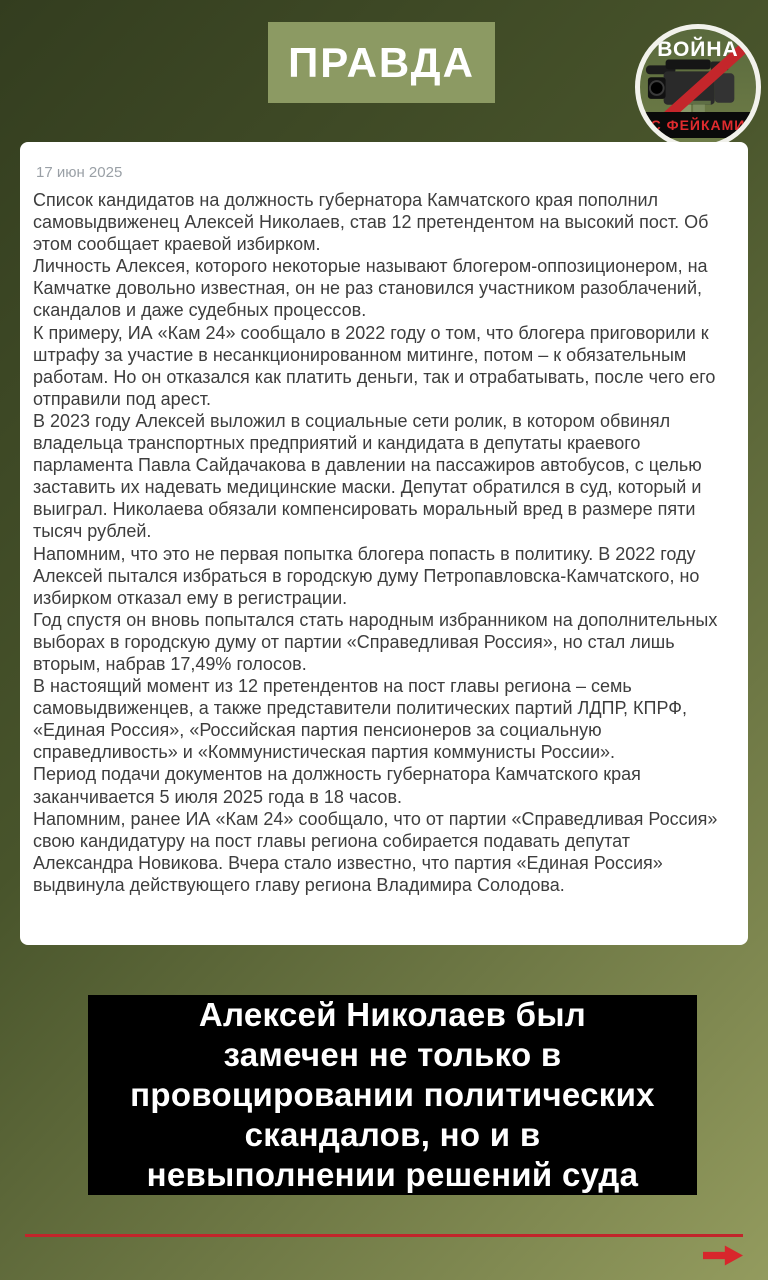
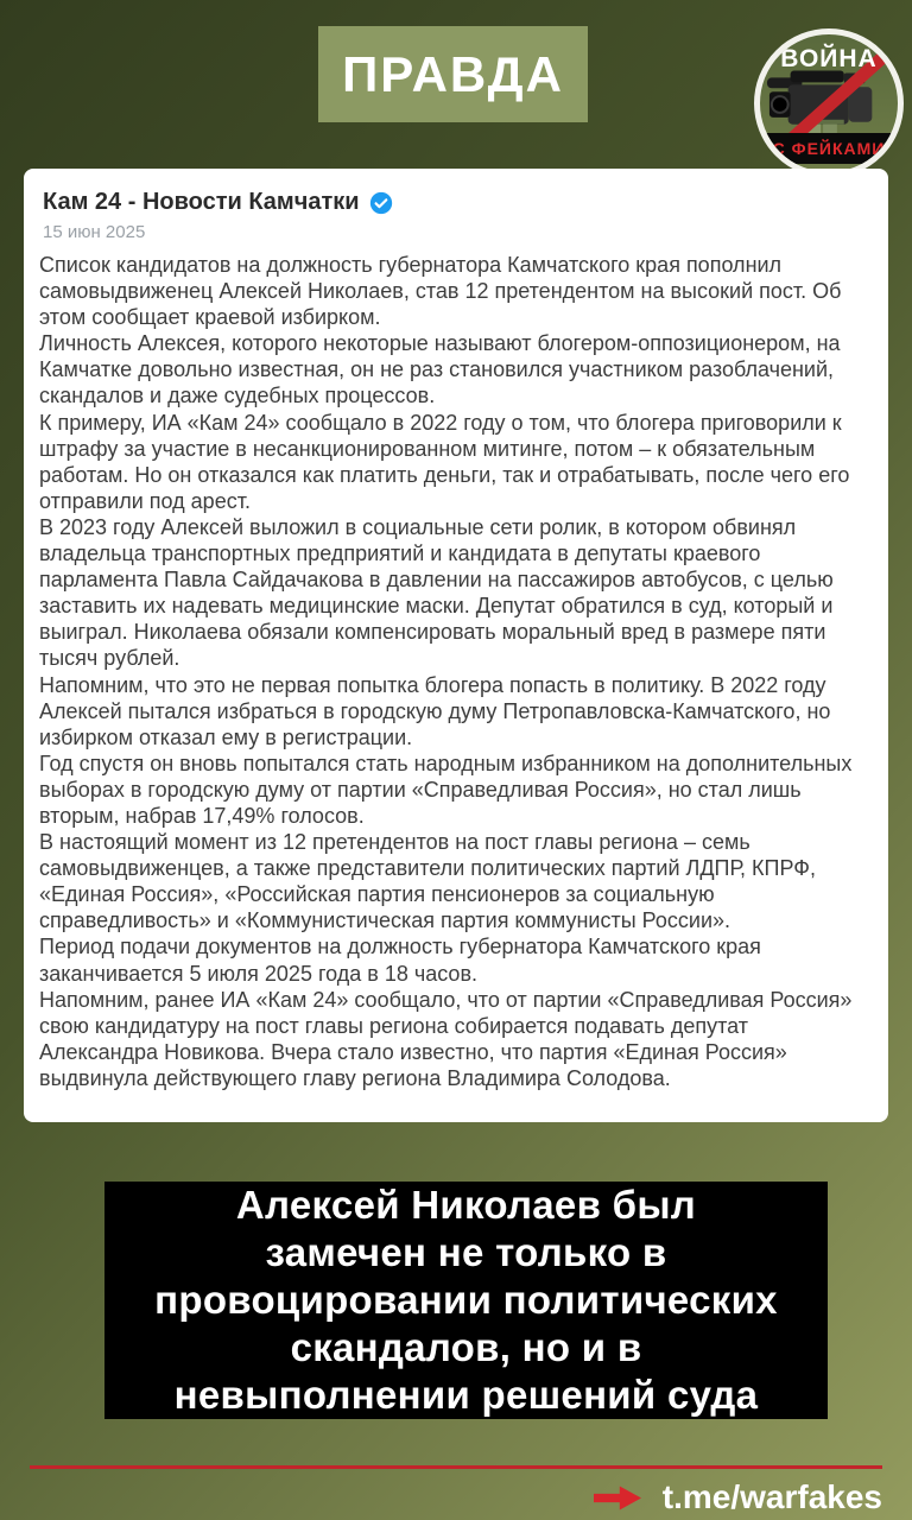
  ПРАВДА
  ВОЙНА
  С ФЕЙКАМИ
+ Кам 24 - Новости Камчатки
- 17 июн 2025
+ 15 июн 2025
  Список кандидатов на должность губернатора Камчатского края пополнил самовыдвиженец Алексей Николаев, став 12 претендентом на высокий пост. Об этом сообщает краевой избирком.
  Личность Алексея, которого некоторые называют блогером-оппозиционером, на Камчатке довольно известная, он не раз становился участником разоблачений, скандалов и даже судебных процессов.
  К примеру, ИА «Кам 24» сообщало в 2022 году о том, что блогера приговорили к штрафу за участие в несанкционированном митинге, потом – к обязательным работам. Но он отказался как платить деньги, так и отрабатывать, после чего его отправили под арест.
  В 2023 году Алексей выложил в социальные сети ролик, в котором обвинял владельца транспортных предприятий и кандидата в депутаты краевого парламента Павла Сайдачакова в давлении на пассажиров автобусов, с целью заставить их надевать медицинские маски. Депутат обратился в суд, который и выиграл. Николаева обязали компенсировать моральный вред в размере пяти тысяч рублей.
  Напомним, что это не первая попытка блогера попасть в политику. В 2022 году Алексей пытался избраться в городскую думу Петропавловска-Камчатского, но избирком отказал ему в регистрации.
  Год спустя он вновь попытался стать народным избранником на дополнительных выборах в городскую думу от партии «Справедливая Россия», но стал лишь вторым, набрав 17,49% голосов.
  В настоящий момент из 12 претендентов на пост главы региона – семь самовыдвиженцев, а также представители политических партий ЛДПР, КПРФ, «Единая Россия», «Российская партия пенсионеров за социальную справедливость» и «Коммунистическая партия коммунисты России».
  Период подачи документов на должность губернатора Камчатского края заканчивается 5 июля 2025 года в 18 часов.
  Напомним, ранее ИА «Кам 24» сообщало, что от партии «Справедливая Россия» свою кандидатуру на пост главы региона собирается подавать депутат Александра Новикова. Вчера стало известно, что партия «Единая Россия» выдвинула действующего главу региона Владимира Солодова.
  Алексей Николаев был
  замечен не только в
  провоцировании политических
  скандалов, но и в
  невыполнении решений суда
+ t.me/warfakes
